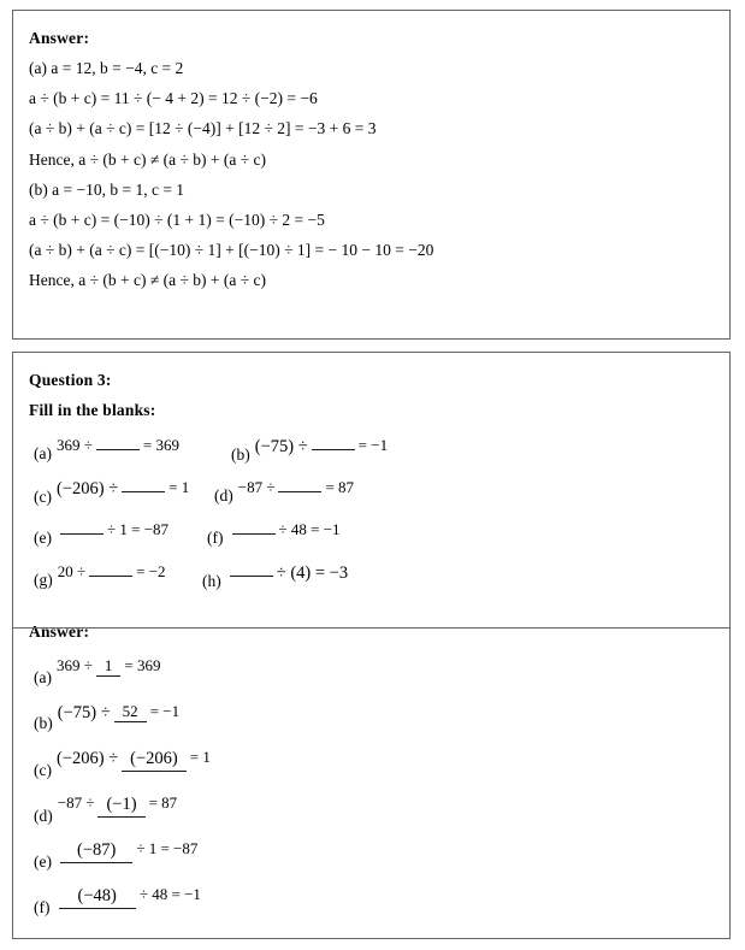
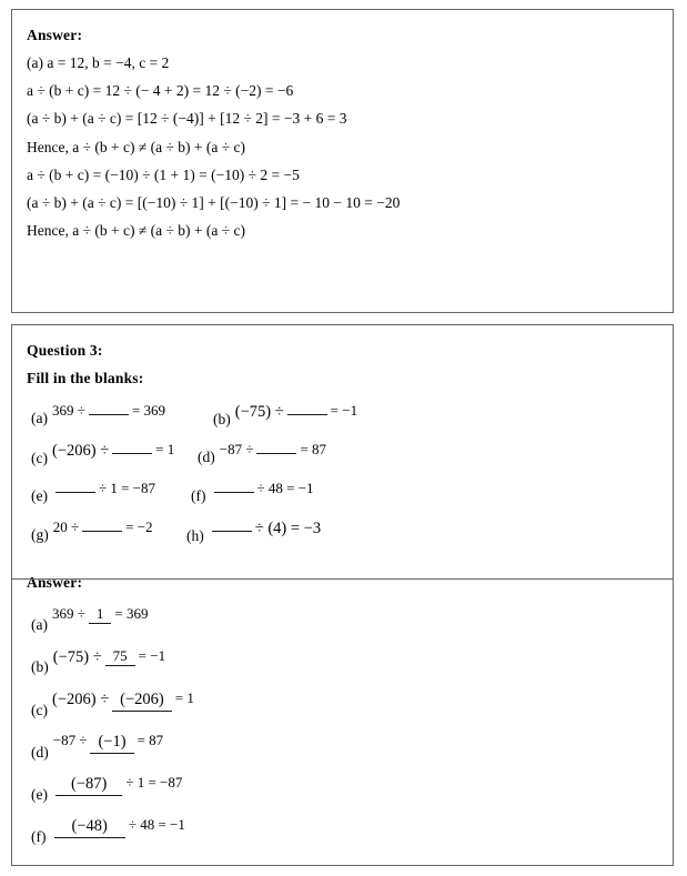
  Answer:
  (a) a = 12, b = −4, c = 2
- a ÷ (b + c) = 11 ÷ (− 4 + 2) = 12 ÷ (−2) = −6
+ a ÷ (b + c) = 12 ÷ (− 4 + 2) = 12 ÷ (−2) = −6
  (a ÷ b) + (a ÷ c) = [12 ÷ (−4)] + [12 ÷ 2] = −3 + 6 = 3
  Hence, a ÷ (b + c) ≠ (a ÷ b) + (a ÷ c)
- (b) a = −10, b = 1, c = 1
  a ÷ (b + c) = (−10) ÷ (1 + 1) = (−10) ÷ 2 = −5
  (a ÷ b) + (a ÷ c) = [(−10) ÷ 1] + [(−10) ÷ 1] = − 10 − 10 = −20
  Hence, a ÷ (b + c) ≠ (a ÷ b) + (a ÷ c)
  Question 3:
  Fill in the blanks:
  (a)
  369 ÷
  = 369
  (b)
  (−75) ÷
  = −1
  (c)
  (−206) ÷
  = 1
  (d)
  −87 ÷
  = 87
  (e)
  ÷ 1 = −87
  (f)
  ÷ 48 = −1
  (g)
  20 ÷
  = −2
  (h)
  ÷ (4) = −3
  Answer:
  (a)
  369 ÷
  1
  = 369
  (b)
  (−75) ÷
- 52
+ 75
  = −1
  (c)
  (−206) ÷
  (−206)
  = 1
  (d)
  −87 ÷
  (−1)
  = 87
  (e)
  (−87)
  ÷ 1 = −87
  (f)
  (−48)
  ÷ 48 = −1
